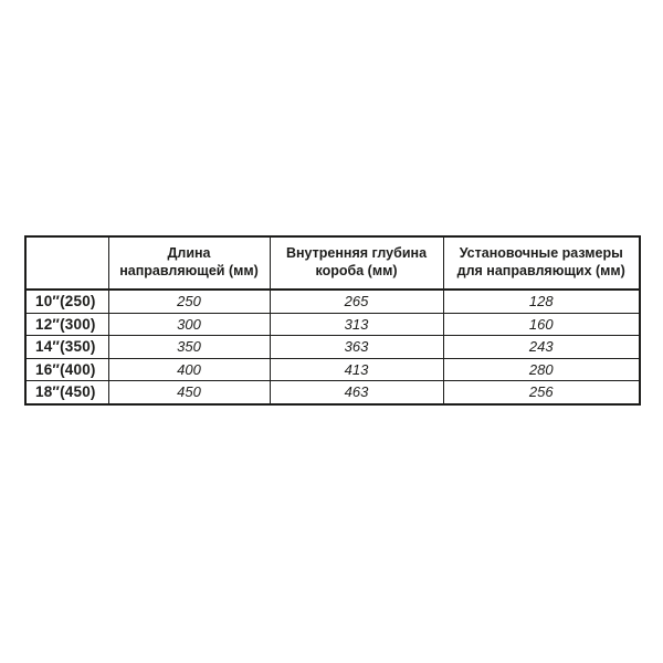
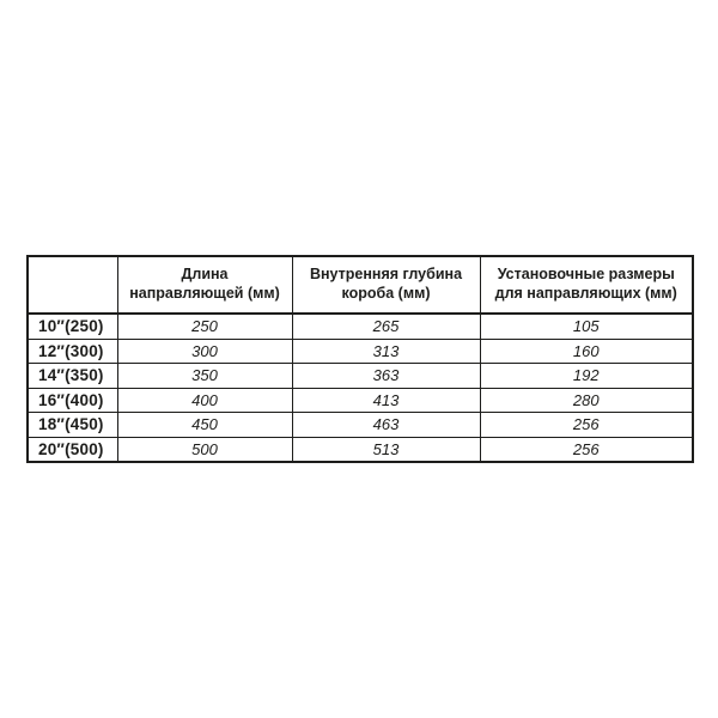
  	Длина направляющей (мм)	Внутренняя глубина короба (мм)	Установочные размеры для направляющих (мм)
- 10″(250)	250	265	128
+ 10″(250)	250	265	105
  12″(300)	300	313	160
- 14″(350)	350	363	243
+ 14″(350)	350	363	192
  16″(400)	400	413	280
  18″(450)	450	463	256
+ 20″(500)	500	513	256
